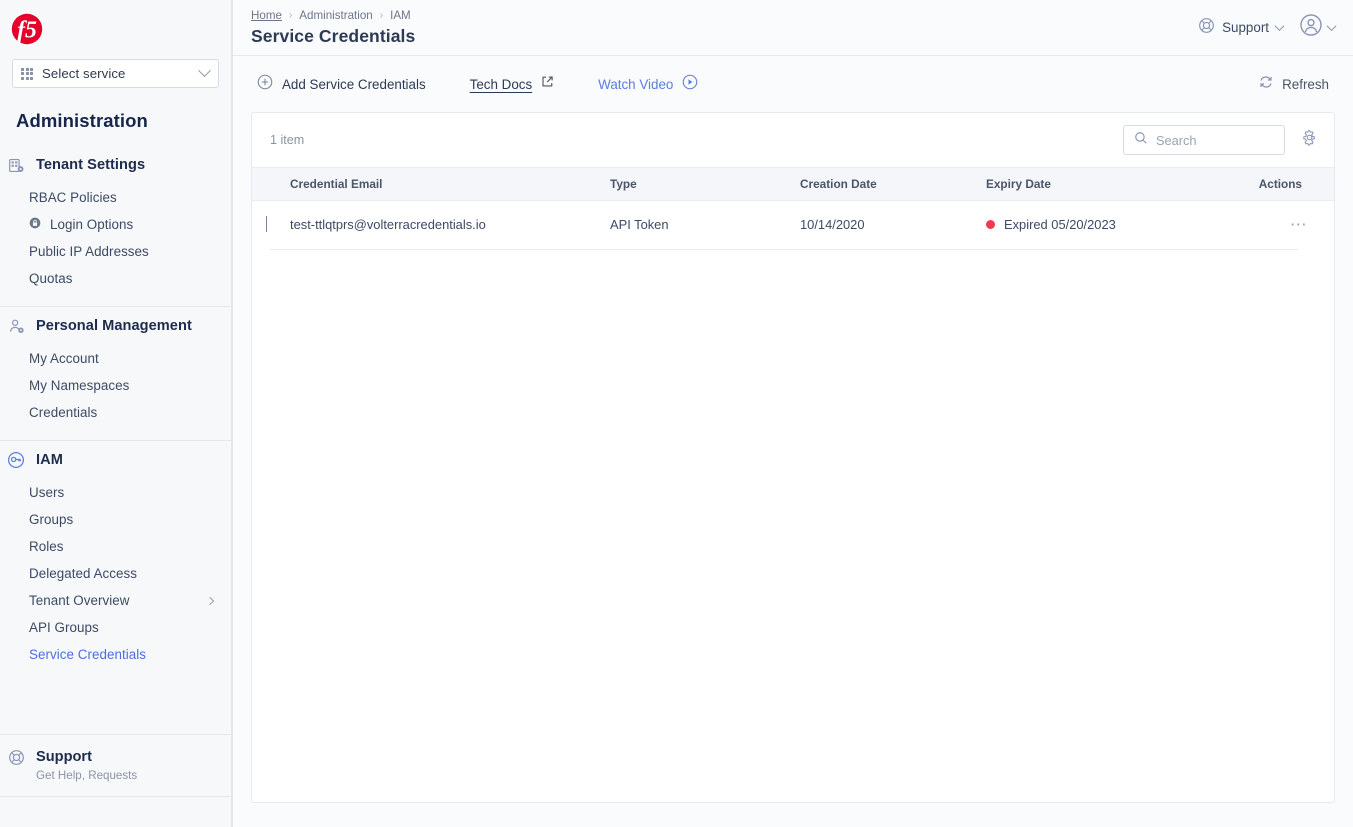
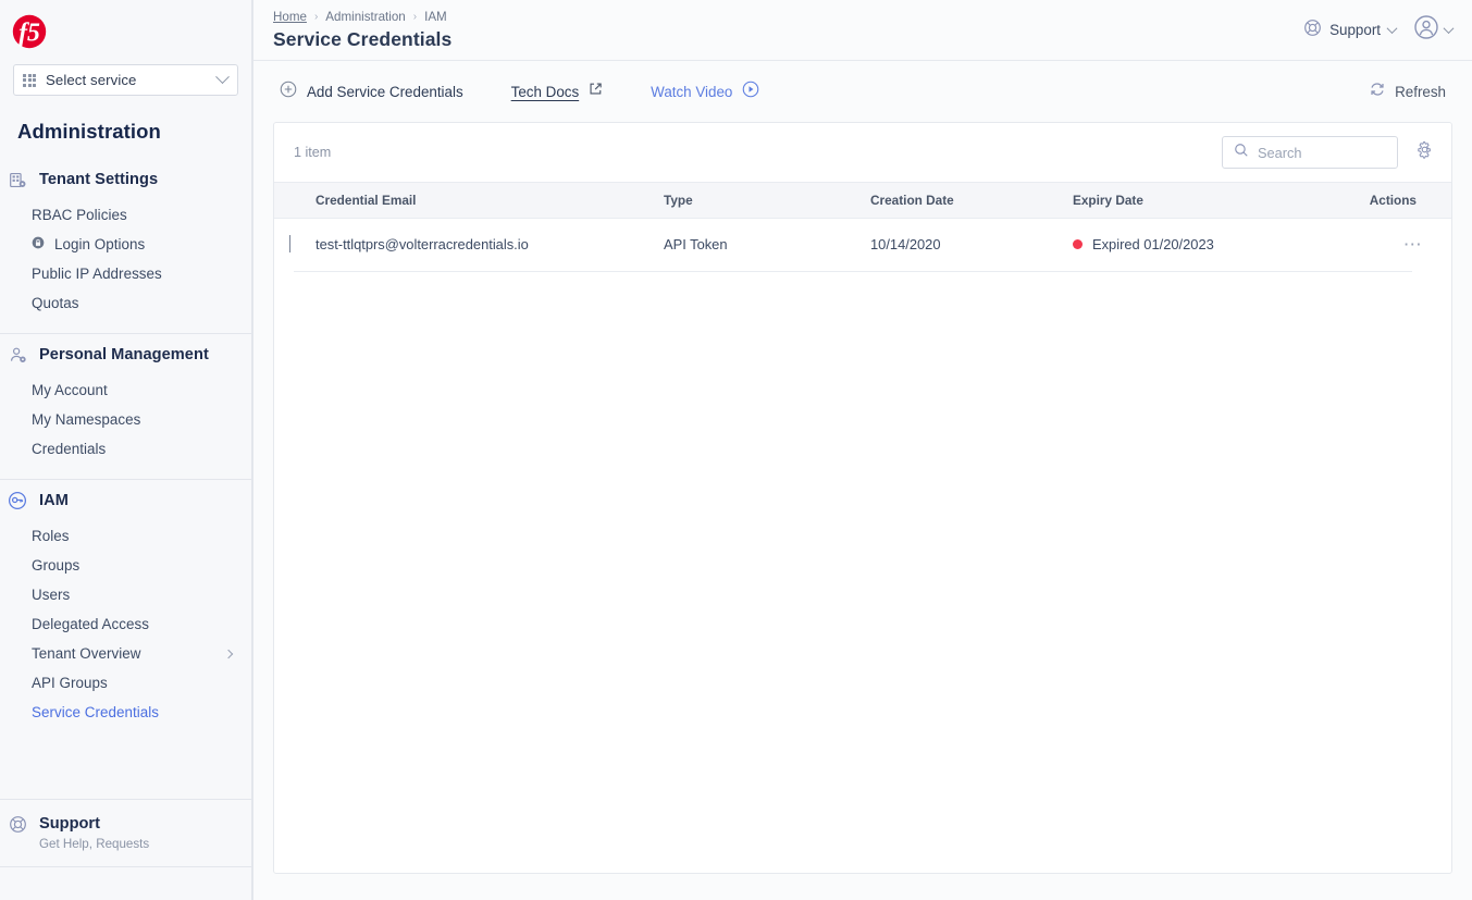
  f5
  Select service
  Administration
  Tenant Settings
  RBAC Policies
  Login Options
  Public IP Addresses
  Quotas
  Personal Management
  My Account
  My Namespaces
  Credentials
  IAM
- Users
+ Roles
  Groups
- Roles
+ Users
  Delegated Access
  Tenant Overview
  API Groups
  Service Credentials
  Support
  Get Help, Requests
  Home
  ›
  Administration
  ›
  IAM
  Service Credentials
  Support
  Add Service Credentials
  Tech Docs
  Watch Video
  Refresh
  1 item
  Search
  	Credential Email	Type	Creation Date	Expiry Date	Actions
- 	test-ttlqtprs@volterracredentials.io	API Token	10/14/2020	Expired 05/20/2023	⋯
+ 	test-ttlqtprs@volterracredentials.io	API Token	10/14/2020	Expired 01/20/2023	⋯
